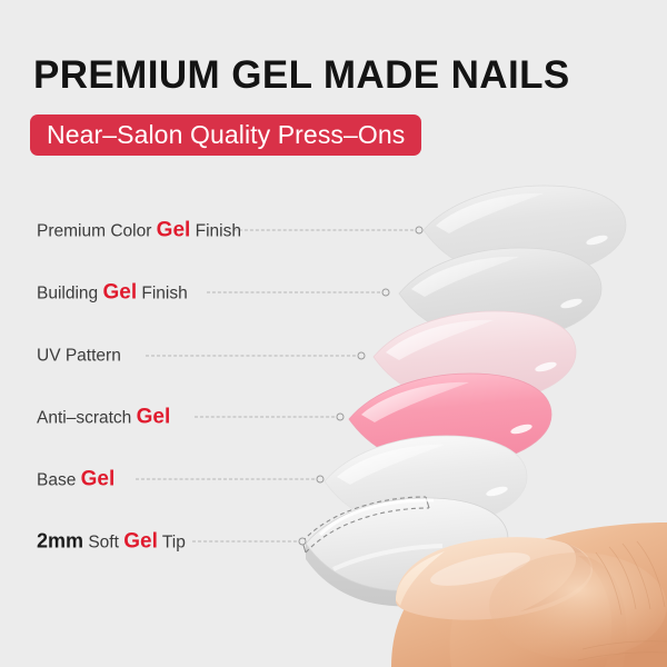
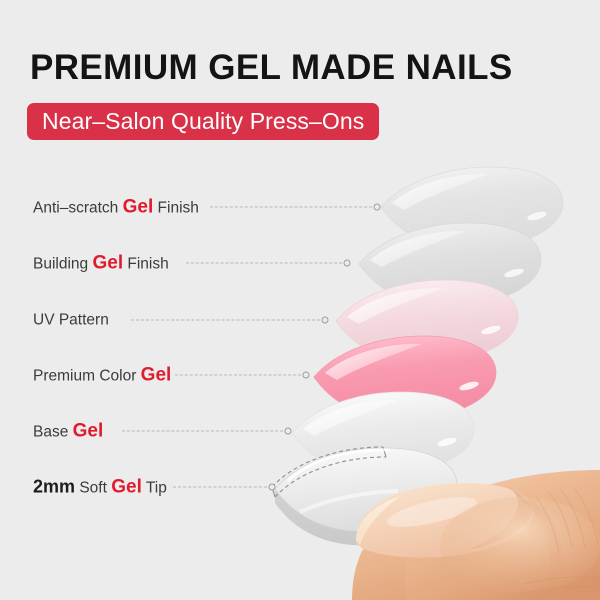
  PREMIUM GEL MADE NAILS
  Near–Salon Quality Press–Ons
- Premium Color Gel Finish
+ Anti–scratch Gel Finish
  Building Gel Finish
  UV Pattern
- Anti–scratch Gel
+ Premium Color Gel
  Base Gel
  2mm Soft Gel Tip
